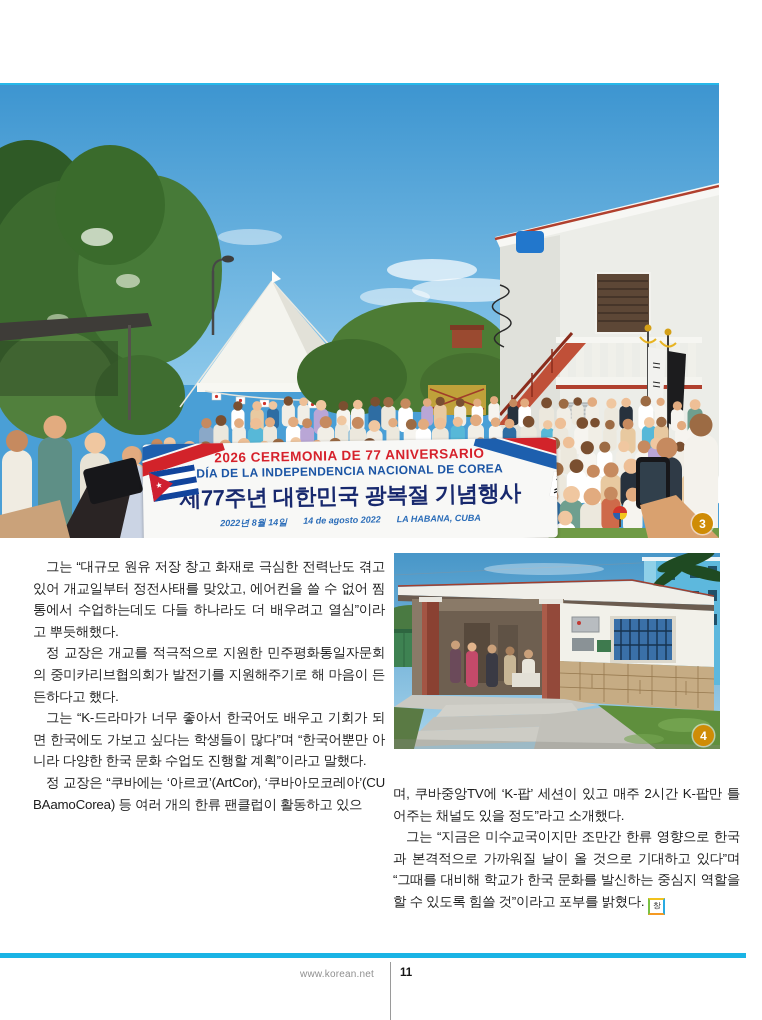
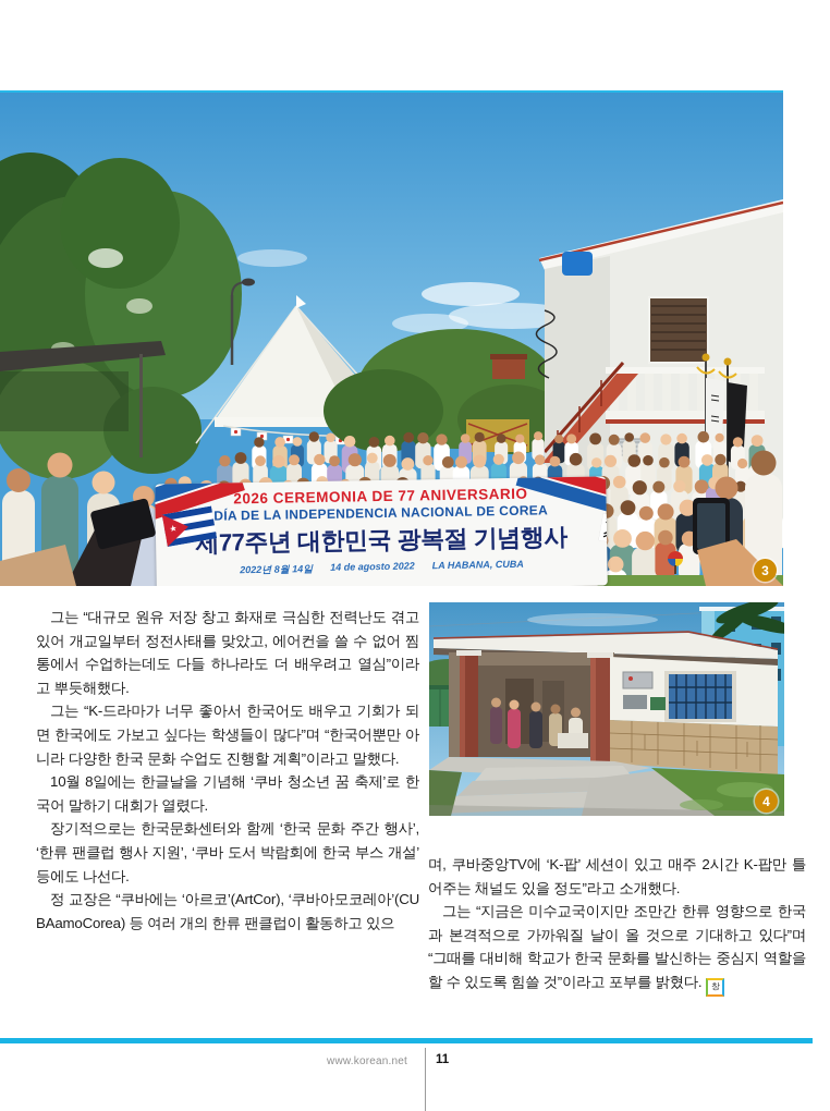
  2026 CEREMONIA DE 77 ANIVERSARIO
  DÍA DE LA INDEPENDENCIA NACIONAL DE COREA
  제77주년 대한민국 광복절 기념행사
  2022년 8월 14일
  14 de agosto 2022
  LA HABANA, CUBA
  3
  그는 “대규모 원유 저장 창고 화재로 극심한 전력난도 겪고 있어 개교일부터 정전사태를 맞았고, 에어컨을 쓸 수 없어 찜통에서 수업하는데도 다들 하나라도 더 배우려고 열심”이라고 뿌듯해했다.
- 정 교장은 개교를 적극적으로 지원한 민주평화통일자문회의 중미카리브협의회가 발전기를 지원해주기로 해 마음이 든든하다고 했다.
  그는 “K-드라마가 너무 좋아서 한국어도 배우고 기회가 되면 한국에도 가보고 싶다는 학생들이 많다”며 “한국어뿐만 아니라 다양한 한국 문화 수업도 진행할 계획”이라고 말했다.
+ 10월 8일에는 한글날을 기념해 ‘쿠바 청소년 꿈 축제’로 한국어 말하기 대회가 열렸다.
+ 장기적으로는 한국문화센터와 함께 ‘한국 문화 주간 행사’, ‘한류 팬클럽 행사 지원’, ‘쿠바 도서 박람회에 한국 부스 개설’ 등에도 나선다.
  정 교장은 “쿠바에는 ‘아르코’(ArtCor), ‘쿠바아모코레아’(CUBAamoCorea) 등 여러 개의 한류 팬클럽이 활동하고 있으
  4
  며, 쿠바중앙TV에 ‘K-팝’ 세션이 있고 매주 2시간 K-팝만 틀어주는 채널도 있을 정도”라고 소개했다.
  그는 “지금은 미수교국이지만 조만간 한류 영향으로 한국과 본격적으로 가까워질 날이 올 것으로 기대하고 있다”며 “그때를 대비해 학교가 한국 문화를 발신하는 중심지 역할을 할 수 있도록 힘쓸 것”이라고 포부를 밝혔다. 창
  www.korean.net
  11
